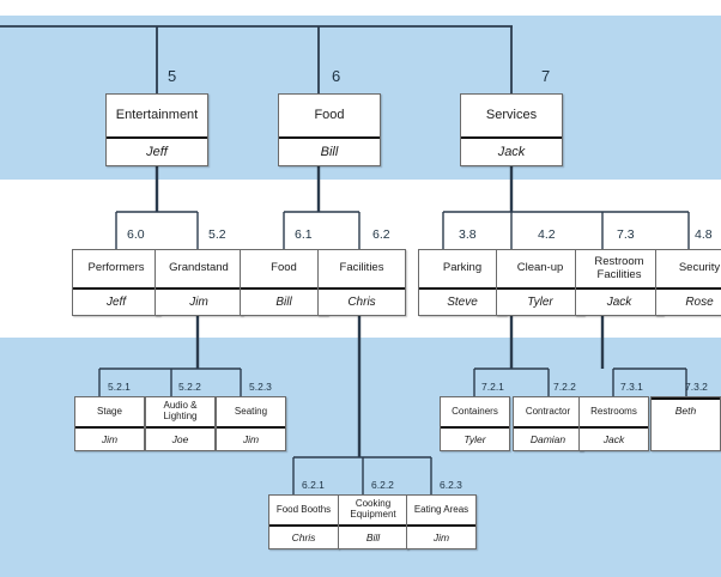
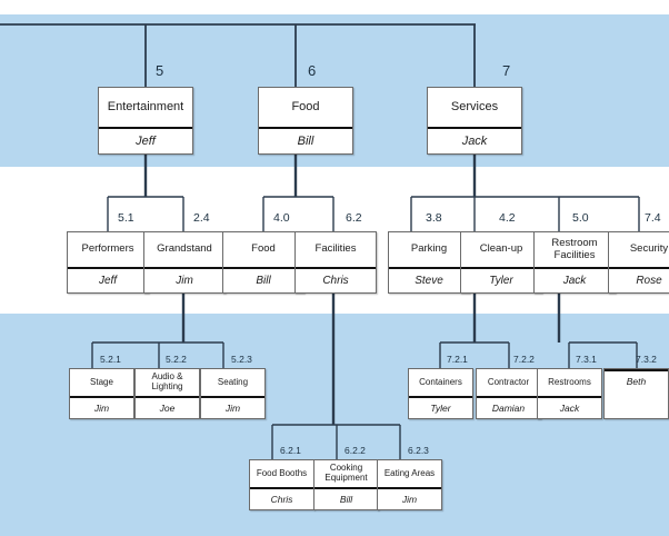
  5
  Entertainment
  Jeff
  6
  Food
  Bill
  7
  Services
  Jack
- 6.0
+ 5.1
  Performers
  Jeff
- 5.2
+ 2.4
  Grandstand
  Jim
- 6.1
+ 4.0
  Food
  Bill
  6.2
  Facilities
  Chris
  3.8
  Parking
  Steve
  4.2
  Clean-up
  Tyler
- 7.3
+ 5.0
  Restroom Facilities
  Jack
- 4.8
+ 7.4
  Security
  Rose
  5.2.1
  Stage
  Jim
  5.2.2
  Audio & Lighting
  Joe
  5.2.3
  Seating
  Jim
  6.2.1
  Food Booths
  Chris
  6.2.2
  Cooking Equipment
  Bill
  6.2.3
  Eating Areas
  Jim
  7.2.1
  Containers
  Tyler
  7.2.2
  Contractor
  Damian
  7.3.1
  Restrooms
  Jack
  7.3.2
  Beth
